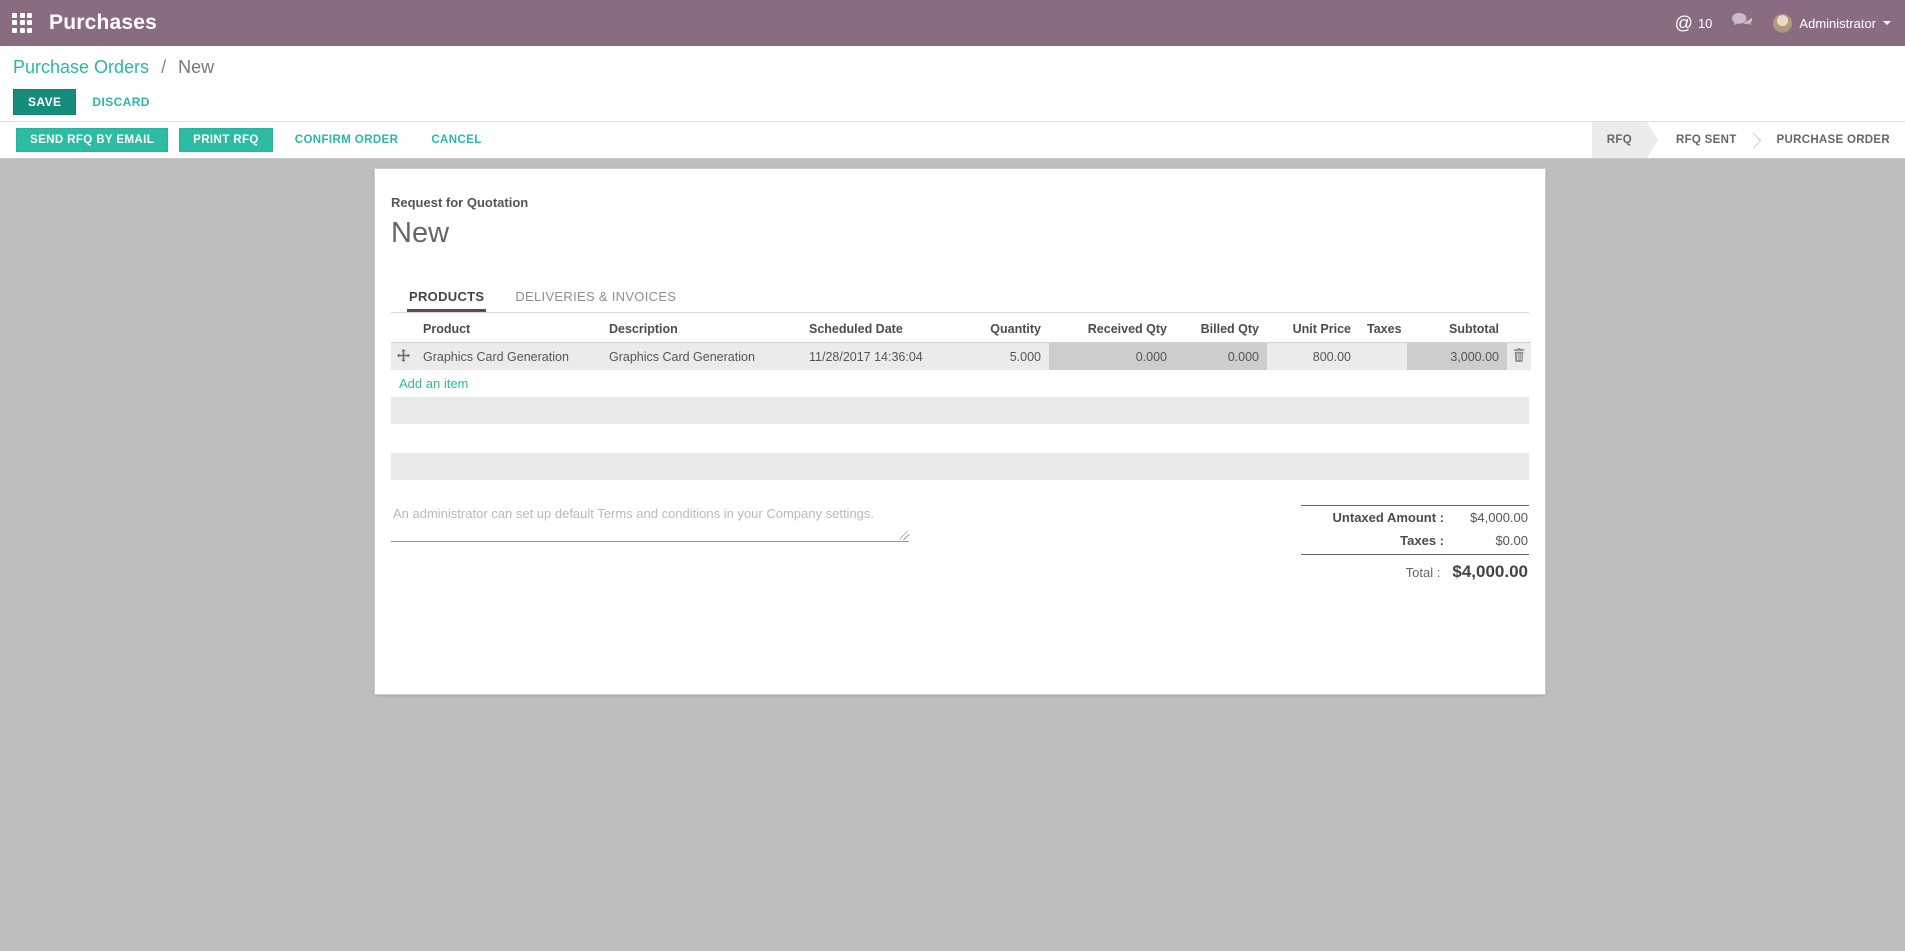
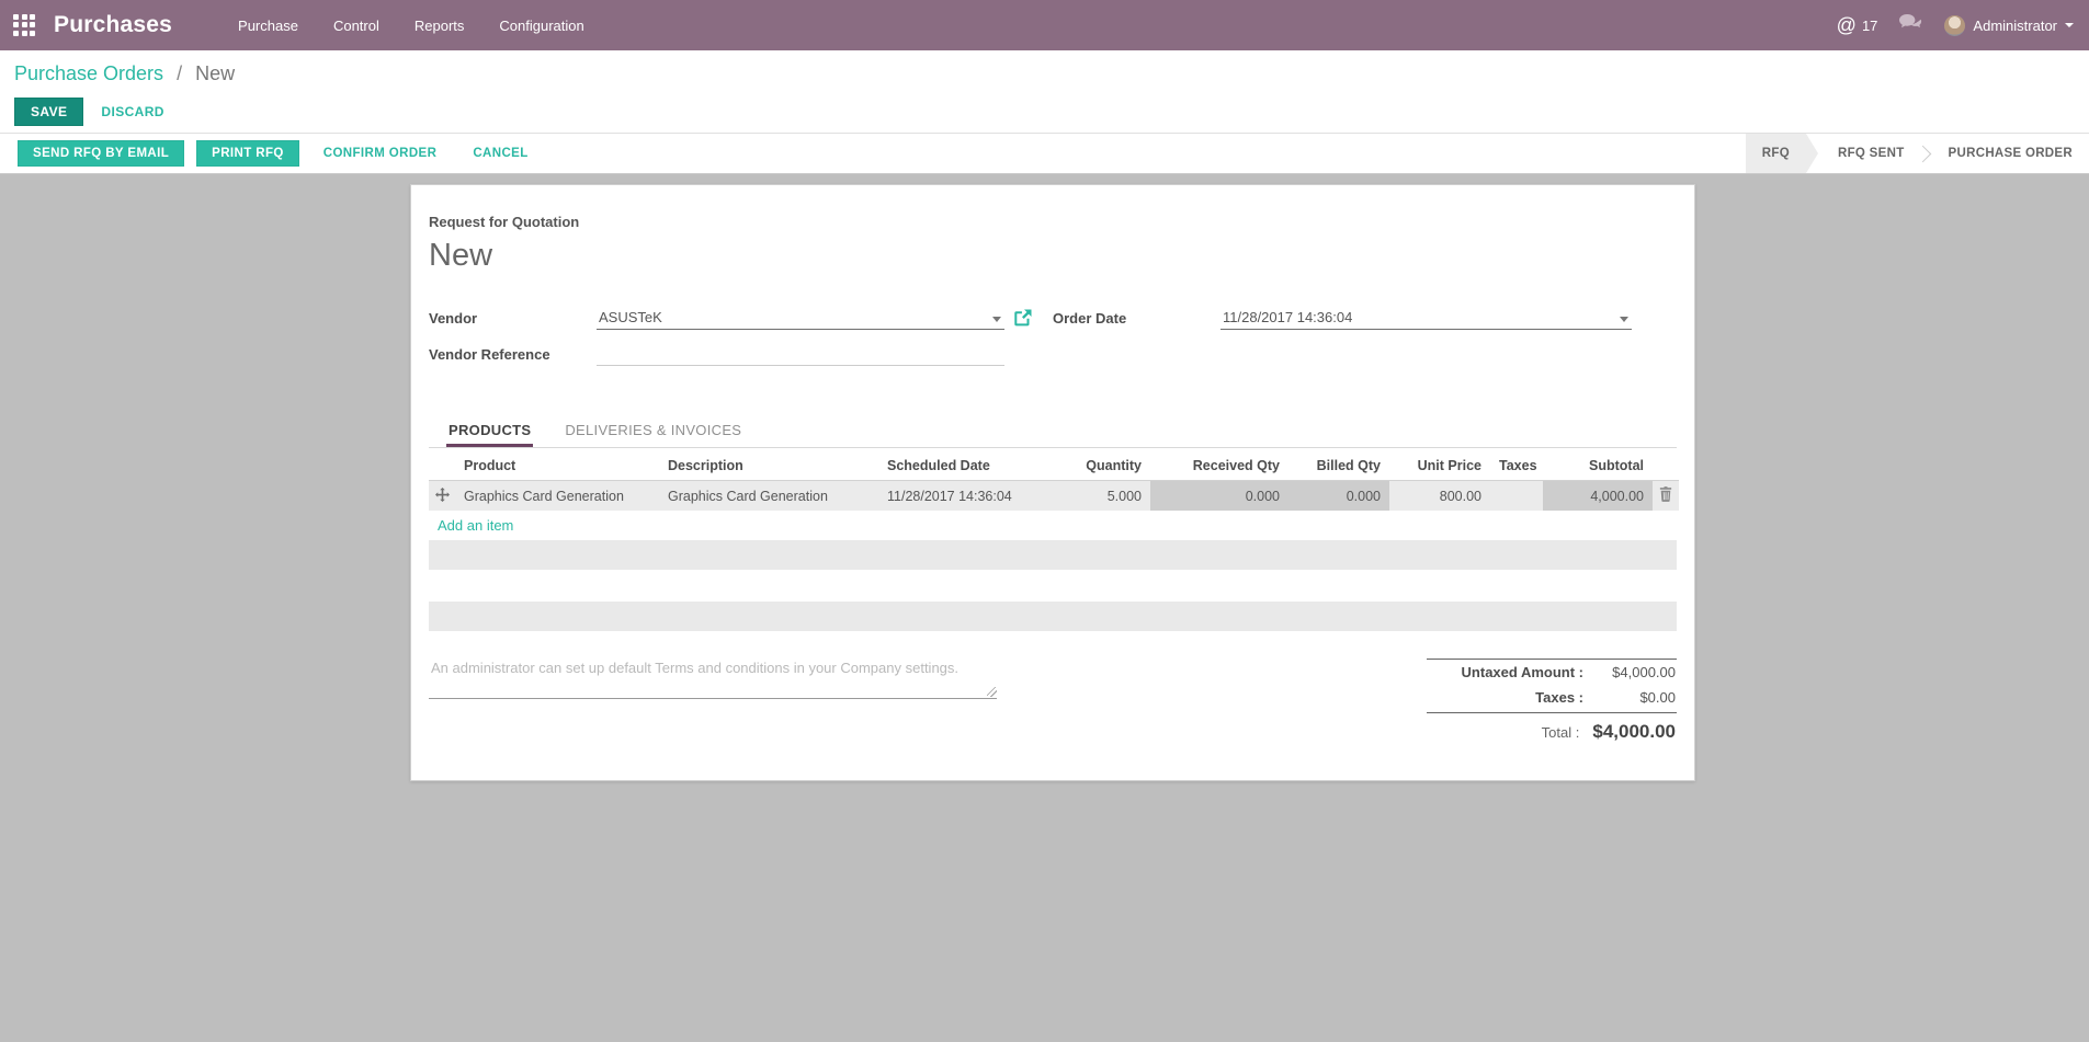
  Purchases
+ Purchase
+ Control
+ Reports
+ Configuration
  @
- 10
+ 17
  Administrator
  Purchase Orders / New
  SAVE
  DISCARD
  SEND RFQ BY EMAIL
  PRINT RFQ
  CONFIRM ORDER
  CANCEL
  RFQ
  RFQ SENT
  PURCHASE ORDER
  Request for Quotation
  New
+ Vendor
+ ASUSTeK
+ Vendor Reference
+ Order Date
+ 11/28/2017 14:36:04
  PRODUCTS
  DELIVERIES & INVOICES
  	Product	Description	Scheduled Date	Quantity	Received Qty	Billed Qty	Unit Price	Taxes	Subtotal
- 	Graphics Card Generation	Graphics Card Generation	11/28/2017 14:36:04	5.000	0.000	0.000	800.00		3,000.00
+ 	Graphics Card Generation	Graphics Card Generation	11/28/2017 14:36:04	5.000	0.000	0.000	800.00		4,000.00
  Add an item
  An administrator can set up default Terms and conditions in your Company settings.
  Untaxed Amount :
  $4,000.00
  Taxes :
  $0.00
  Total :
  $4,000.00
